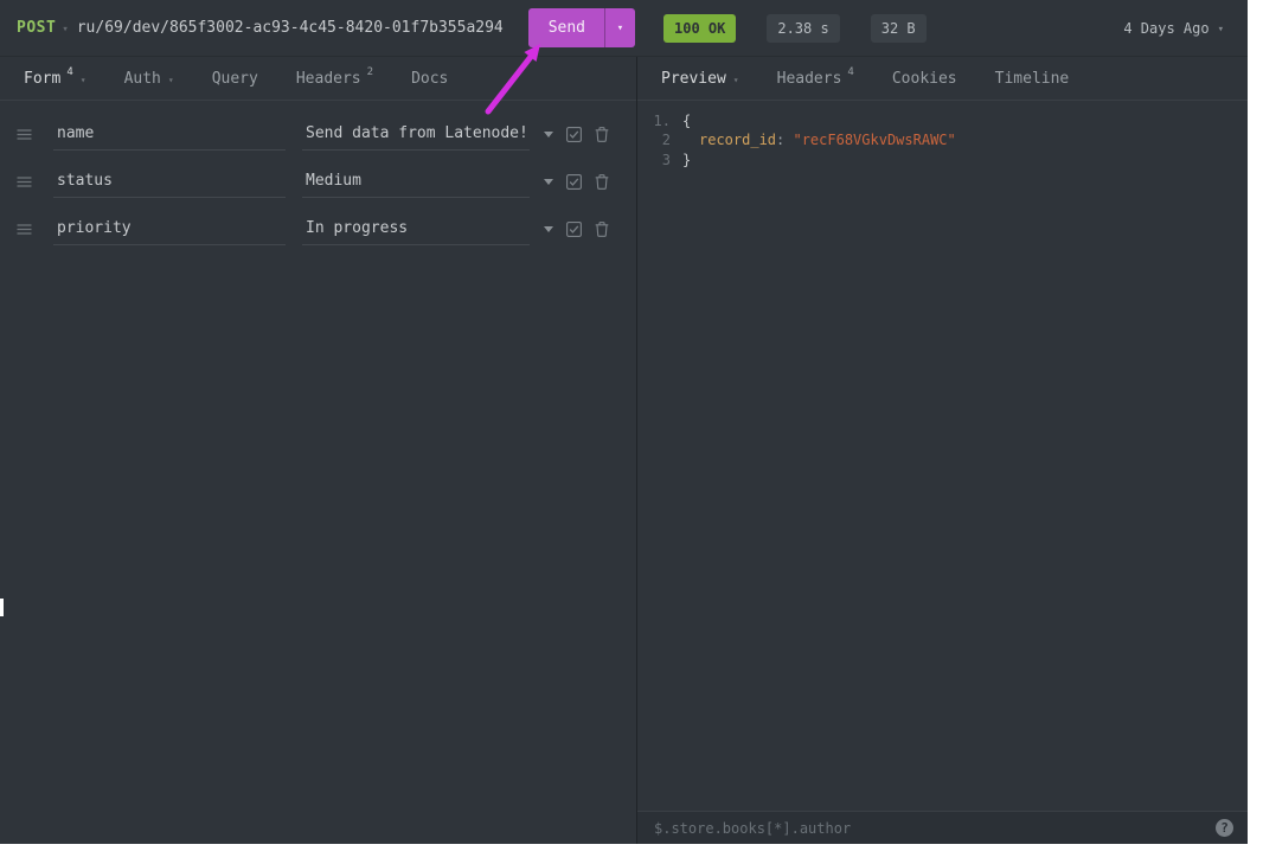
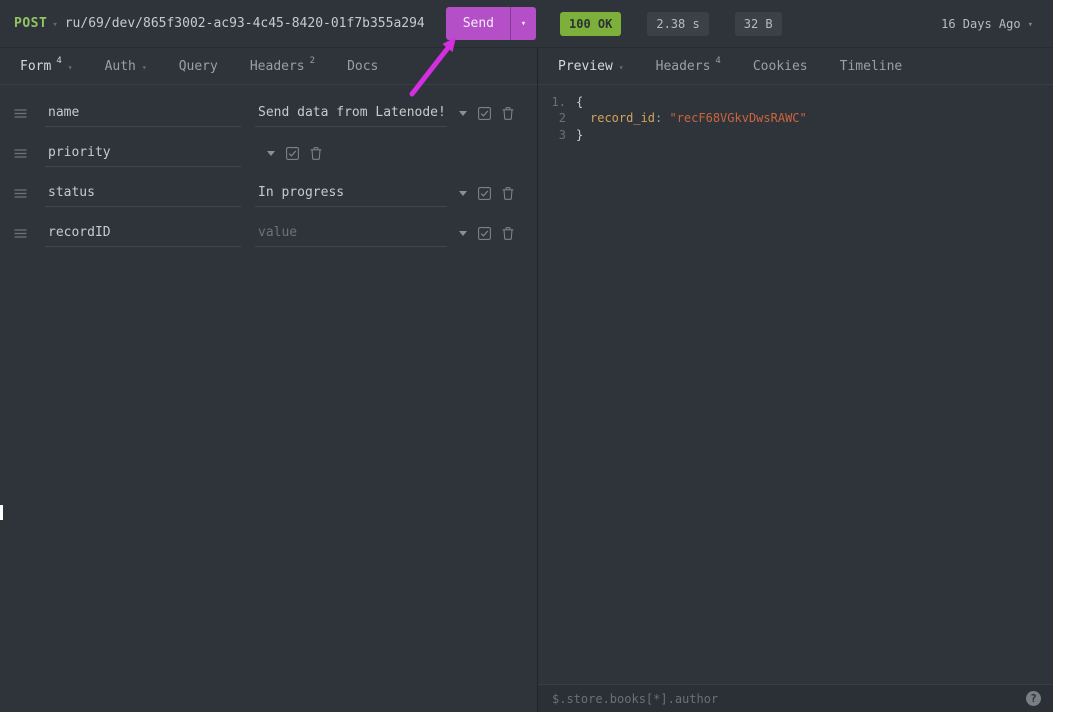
  POST
  ▾
  ru/69/dev/865f3002-ac93-4c45-8420-01f7b355a294
  Send
  ▾
  100 OK
  2.38 s
  32 B
- 4 Days Ago
+ 16 Days Ago
  ▾
  Form
  4
  ▾
  Auth
  ▾
  Query
  Headers
  2
  Docs
  name
  Send data from Latenode!
- status
+ priority
- Medium
- priority
+ status
  In progress
+ recordID
+ value
  Preview
  ▾
  Headers
  4
  Cookies
  Timeline
  1.
  {
  2
  record_id: "recF68VGkvDwsRAWC"
  3
  }
  $.store.books[*].author
  ?
